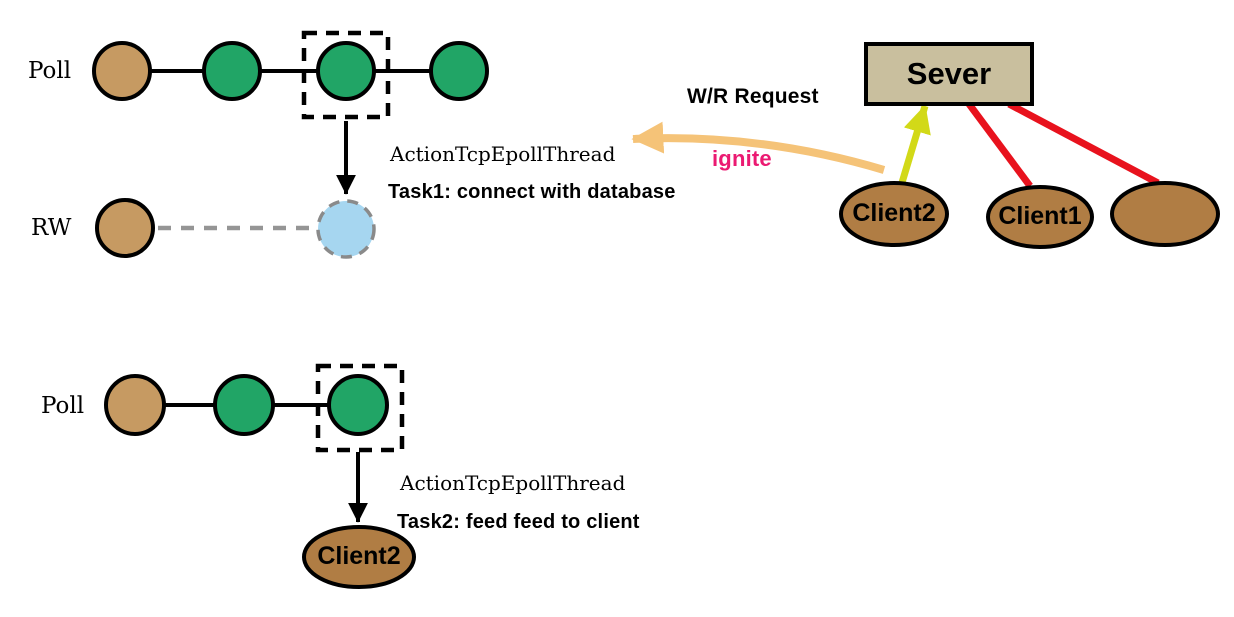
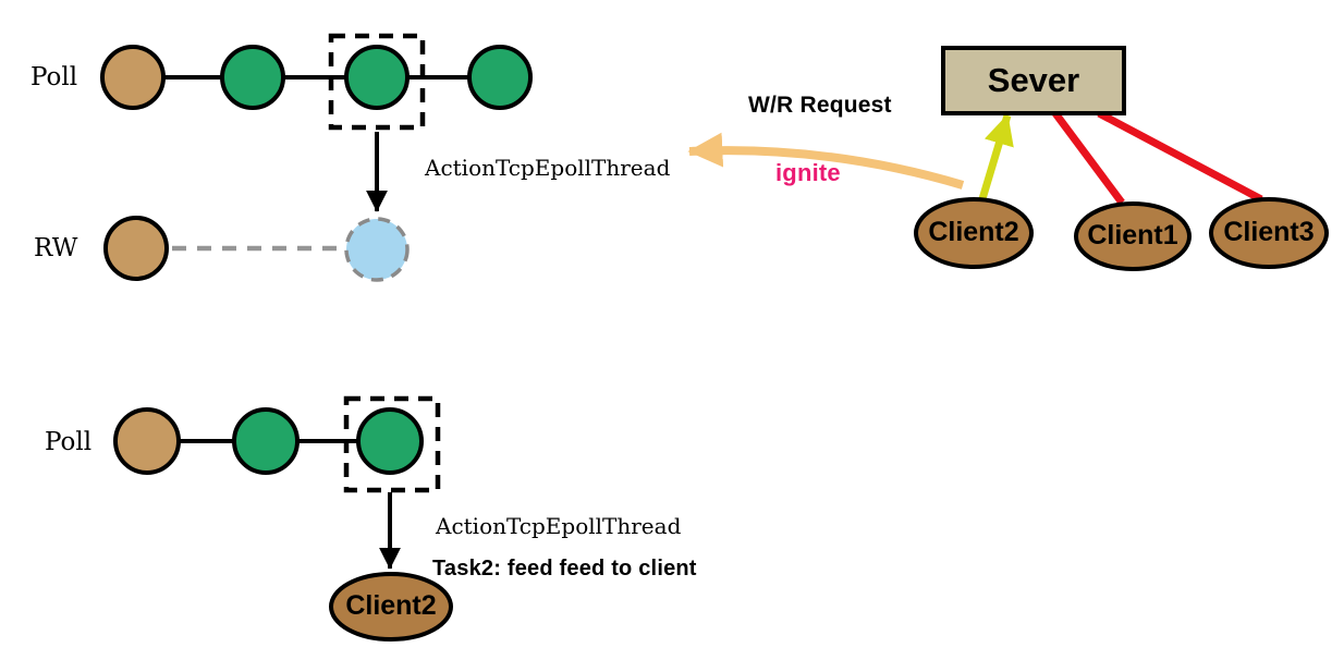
  Poll
  RW
  ActionTcpEpollThread
- Task1: connect with database
  W/R Request
  ignite
  Sever
  Client2
  Client1
+ Client3
  Poll
  ActionTcpEpollThread
  Task2: feed feed to client
  Client2
